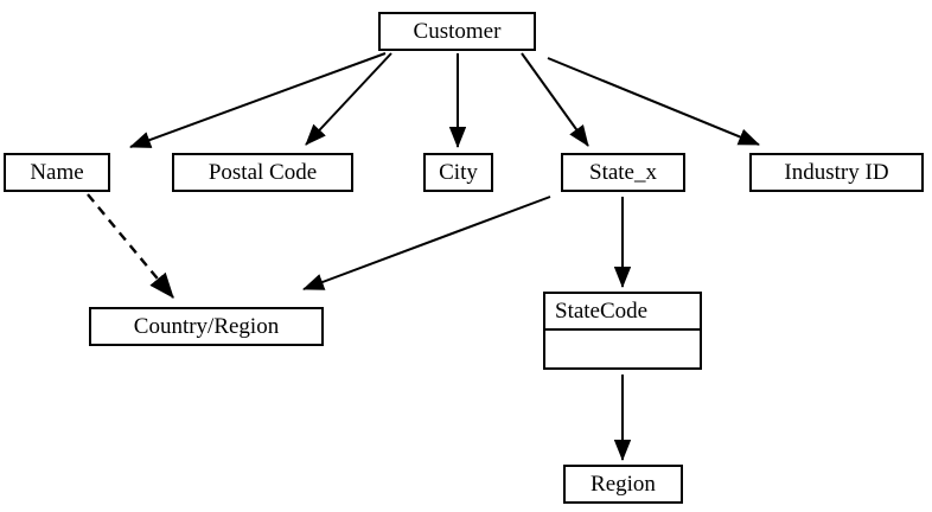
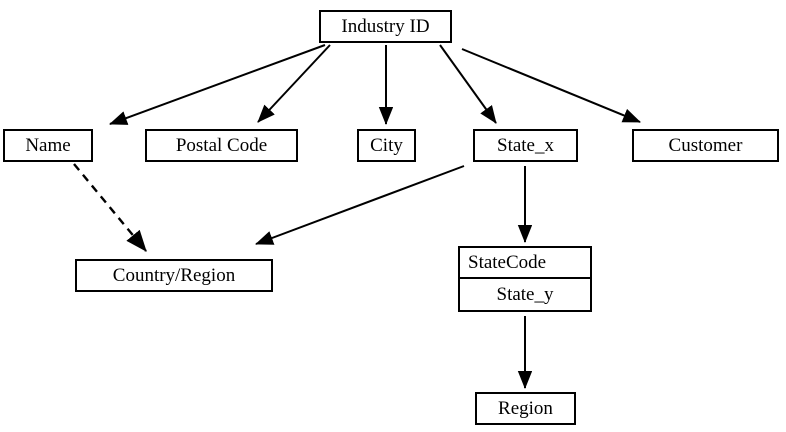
- Customer
+ Industry ID
  Name
  Postal Code
  City
  State_x
- Industry ID
+ Customer
  Country/Region
  Region
  StateCode
+ State_y
